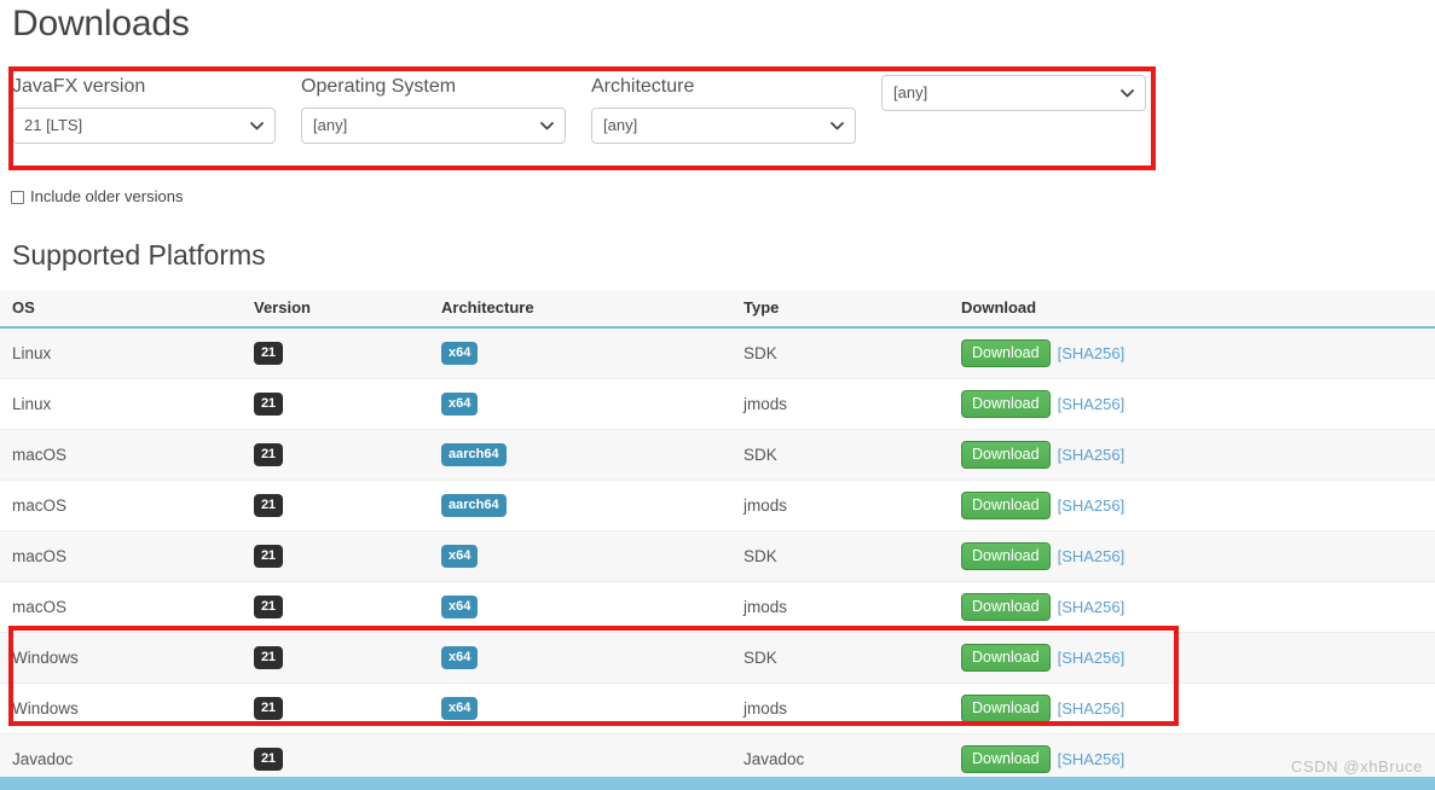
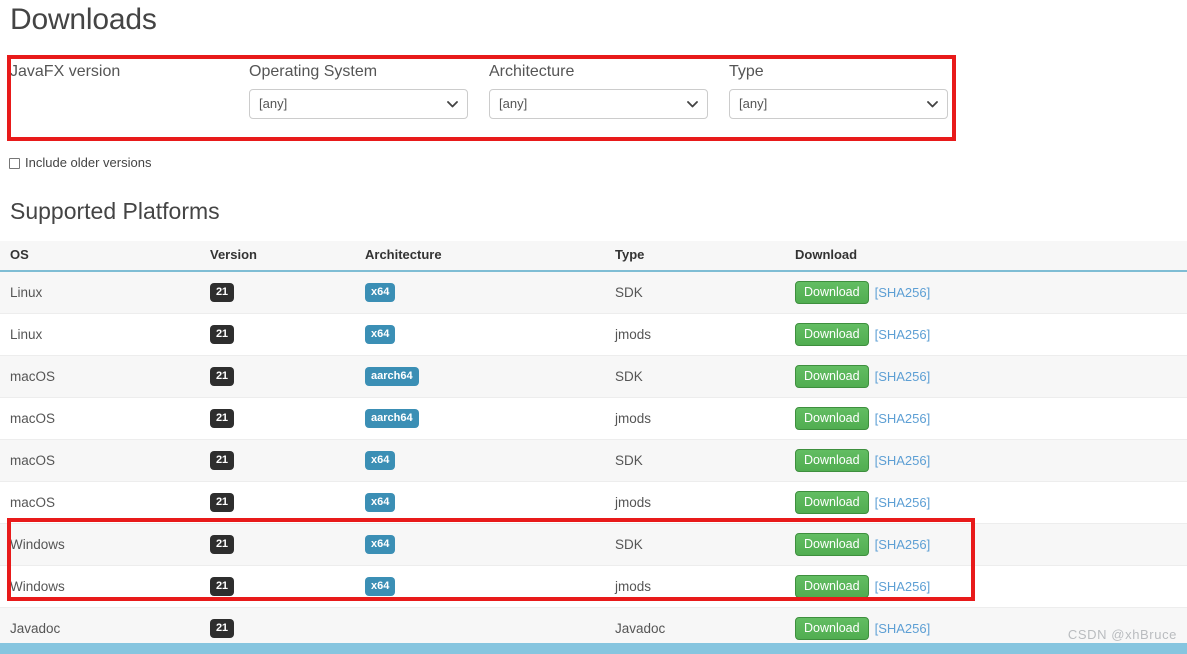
  Downloads
  JavaFX version
- 21 [LTS]
  Operating System
  [any]
  Architecture
  [any]
+ Type
  [any]
  Include older versions
  Supported Platforms
  OS	Version	Architecture	Type	Download
  Linux	21	x64	SDK	Download [SHA256]
  Linux	21	x64	jmods	Download [SHA256]
  macOS	21	aarch64	SDK	Download [SHA256]
  macOS	21	aarch64	jmods	Download [SHA256]
  macOS	21	x64	SDK	Download [SHA256]
  macOS	21	x64	jmods	Download [SHA256]
  Windows	21	x64	SDK	Download [SHA256]
  Windows	21	x64	jmods	Download [SHA256]
  Javadoc	21		Javadoc	Download [SHA256]
  CSDN @xhBruce
